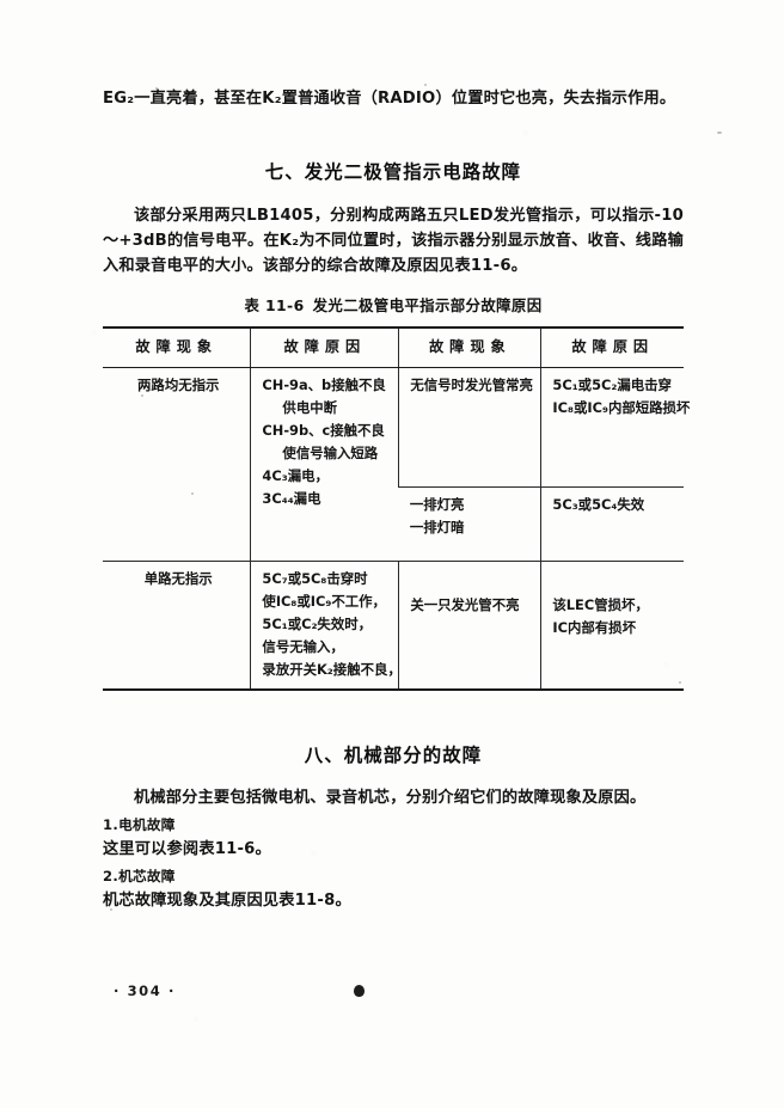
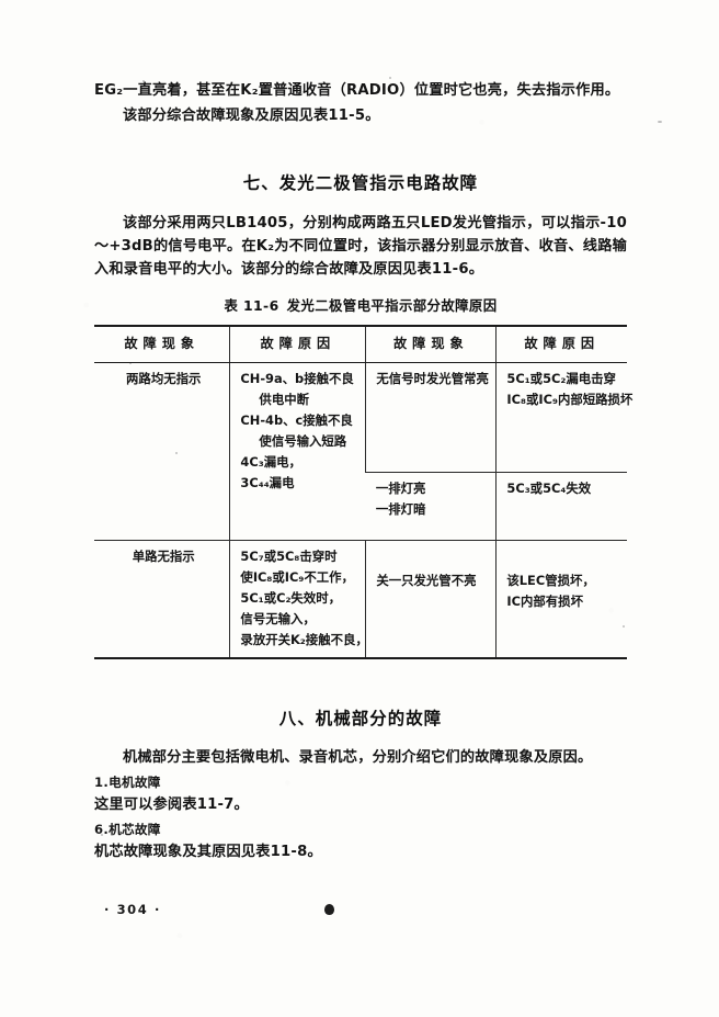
  EG₂一直亮着，甚至在K₂置普通收音（RADIO）位置时它也亮，失去指示作用。
+ 该部分综合故障现象及原因见表11-5。
  七、发光二极管指示电路故障
  该部分采用两只LB1405，分别构成两路五只LED发光管指示，可以指示-10～+3dB的信号电平。在K₂为不同位置时，该指示器分别显示放音、收音、线路输入和录音电平的大小。该部分的综合故障及原因见表11-6。
  表 11-6 发光二极管电平指示部分故障原因
  故障现象	故障原因	故障现象	故障原因
- 两路均无指示	CH-9a、b接触不良 供电中断 CH-9b、c接触不良 使信号输入短路 4C₃漏电， 3C₄₄漏电	无信号时发光管常亮	5C₁或5C₂漏电击穿 IC₈或IC₉内部短路损坏
+ 两路均无指示	CH-9a、b接触不良 供电中断 CH-4b、c接触不良 使信号输入短路 4C₃漏电， 3C₄₄漏电	无信号时发光管常亮	5C₁或5C₂漏电击穿 IC₈或IC₉内部短路损坏
  一排灯亮 一排灯暗	5C₃或5C₄失效
  单路无指示	5C₇或5C₈击穿时 使IC₈或IC₉不工作， 5C₁或C₂失效时， 信号无输入， 录放开关K₂接触不良，	关一只发光管不亮	该LEC管损坏， IC内部有损坏
  八、机械部分的故障
  机械部分主要包括微电机、录音机芯，分别介绍它们的故障现象及原因。
  1.电机故障
- 这里可以参阅表11-6。
+ 这里可以参阅表11-7。
- 2.机芯故障
+ 6.机芯故障
  机芯故障现象及其原因见表11-8。
  · 304 ·
